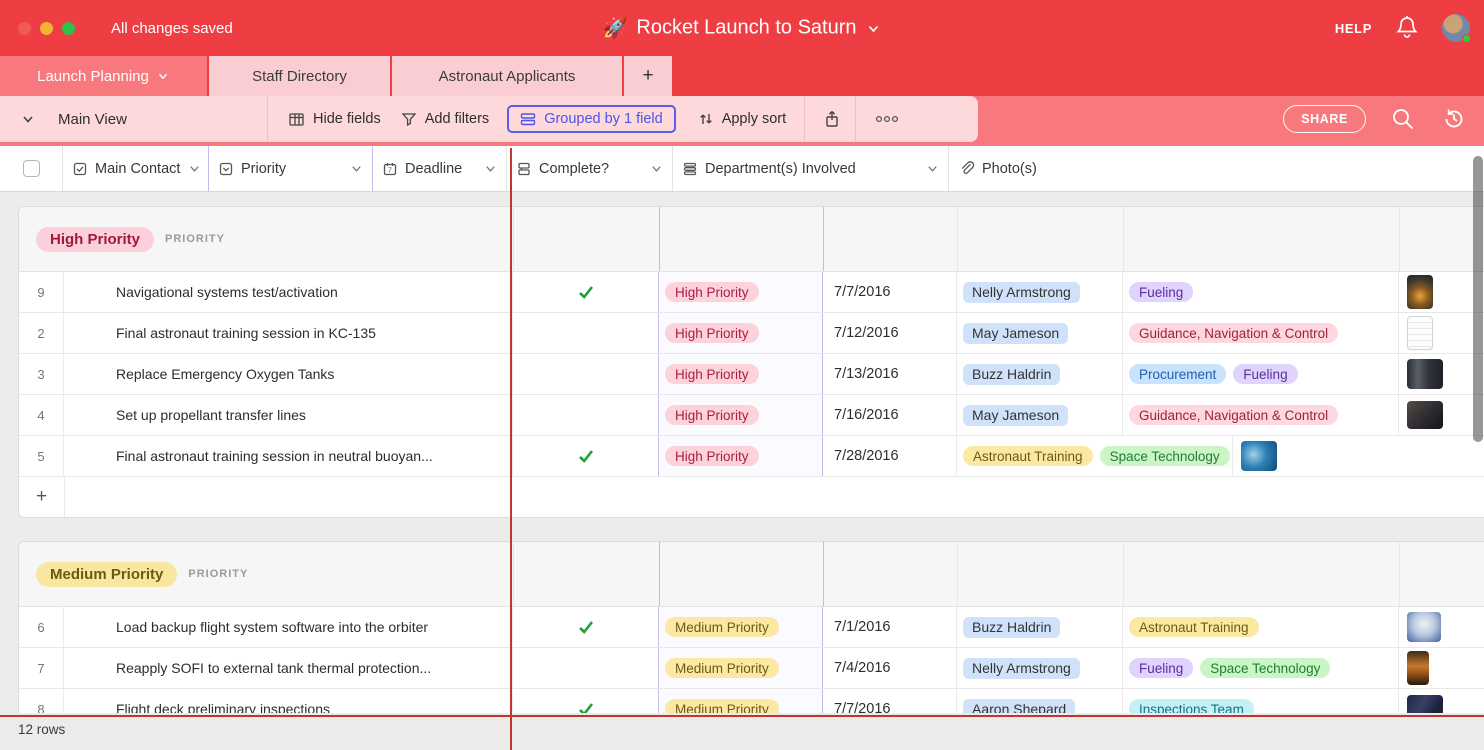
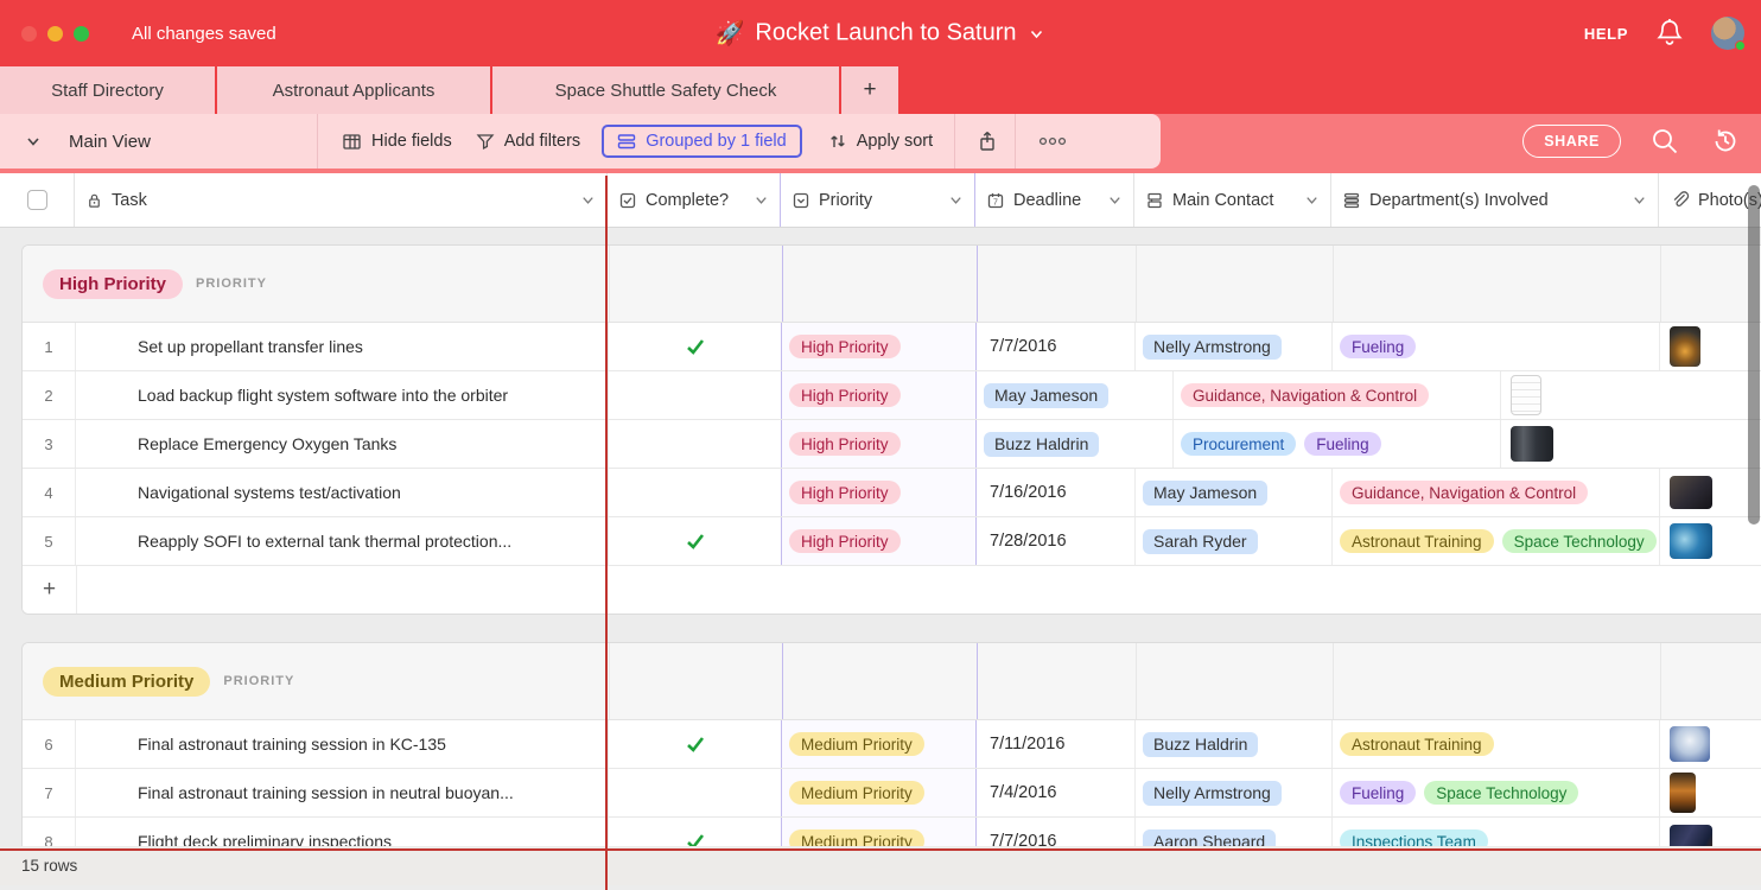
  All changes saved
  🚀
  Rocket Launch to Saturn
  HELP
- Launch Planning
  Staff Directory
  Astronaut Applicants
+ Space Shuttle Safety Check
  +
  Main View
  Hide fields
  Add filters
  Grouped by 1 field
  Apply sort
  SHARE
+ Task
- Main Contact
+ Complete?
  Priority
  Deadline
- Complete?
+ Main Contact
  Department(s) Involved
  Photo(s)
  High Priority
  PRIORITY
- 9
+ 1
- Navigational systems test/activation
+ Set up propellant transfer lines
  High Priority
  7/7/2016
  Nelly Armstrong
  Fueling
  2
- Final astronaut training session in KC-135
+ Load backup flight system software into the orbiter
  High Priority
- 7/12/2016
  May Jameson
  Guidance, Navigation & Control
  3
  Replace Emergency Oxygen Tanks
  High Priority
- 7/13/2016
  Buzz Haldrin
  Procurement
  Fueling
  4
- Set up propellant transfer lines
+ Navigational systems test/activation
  High Priority
  7/16/2016
  May Jameson
  Guidance, Navigation & Control
  5
- Final astronaut training session in neutral buoyan...
+ Reapply SOFI to external tank thermal protection...
  High Priority
  7/28/2016
+ Sarah Ryder
  Astronaut Training
  Space Technology
  +
  Medium Priority
  PRIORITY
  6
- Load backup flight system software into the orbiter
+ Final astronaut training session in KC-135
  Medium Priority
- 7/1/2016
+ 7/11/2016
  Buzz Haldrin
  Astronaut Training
  7
- Reapply SOFI to external tank thermal protection...
+ Final astronaut training session in neutral buoyan...
  Medium Priority
  7/4/2016
  Nelly Armstrong
  Fueling
  Space Technology
  8
  Flight deck preliminary inspections
  Medium Priority
  7/7/2016
  Aaron Shepard
  Inspections Team
- 12 rows
+ 15 rows
